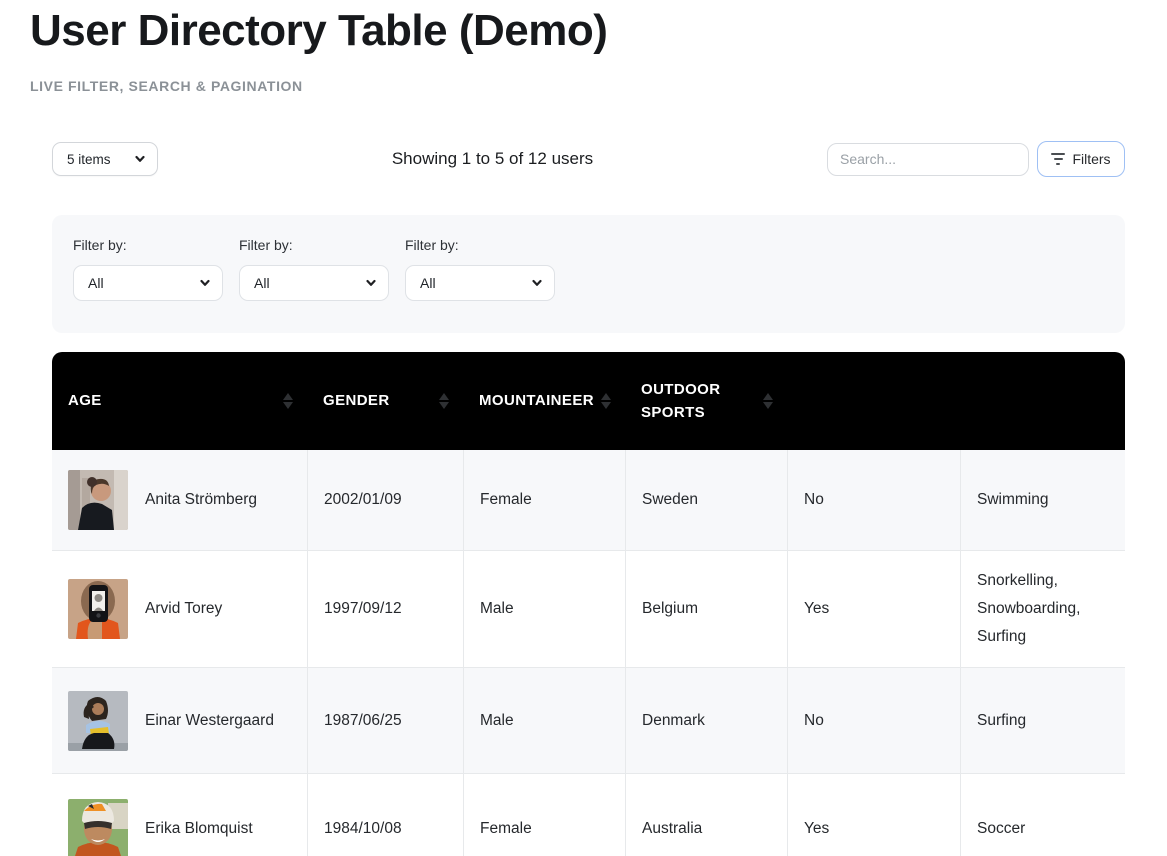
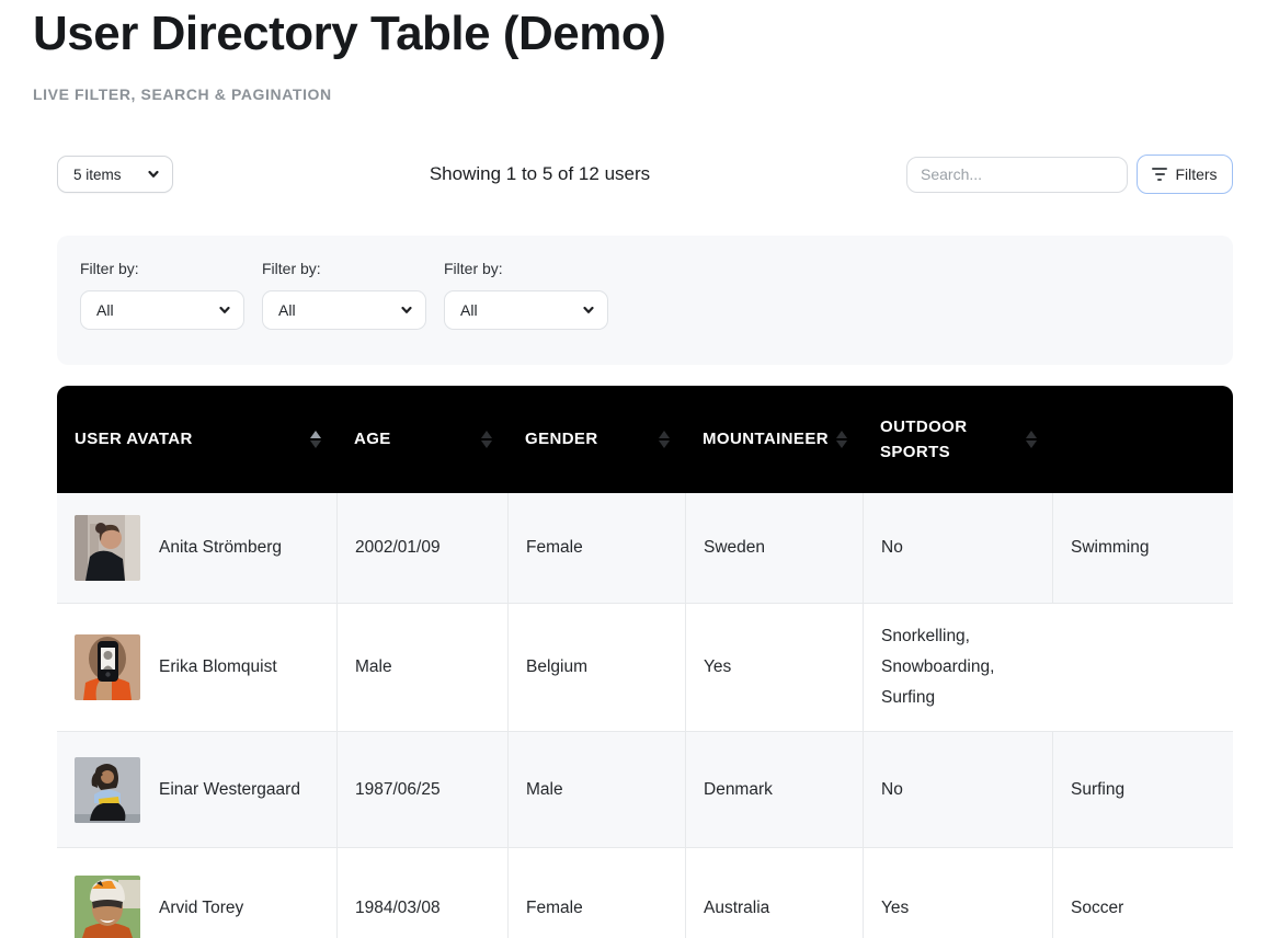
  User Directory Table (Demo)
  LIVE FILTER, SEARCH & PAGINATION
  5 items
  Showing 1 to 5 of 12 users
  Search...
  Filters
  Filter by:
  All
  Filter by:
  All
  Filter by:
  All
+ USER AVATAR
  AGE
  GENDER
  MOUNTAINEER
  OUTDOOR SPORTS
  Anita Strömberg
  2002/01/09
  Female
  Sweden
  No
  Swimming
- Arvid Torey
+ Erika Blomquist
- 1997/09/12
  Male
  Belgium
  Yes
  Snorkelling, Snowboarding, Surfing
  Einar Westergaard
  1987/06/25
  Male
  Denmark
  No
  Surfing
- Erika Blomquist
+ Arvid Torey
- 1984/10/08
+ 1984/03/08
  Female
  Australia
  Yes
  Soccer
